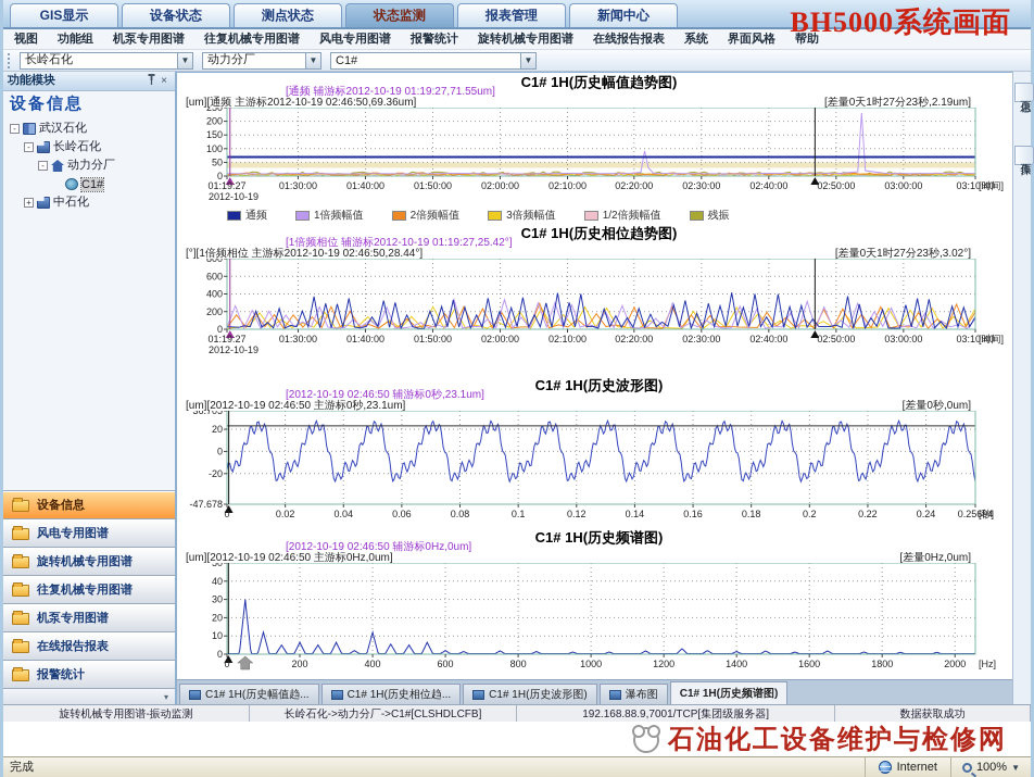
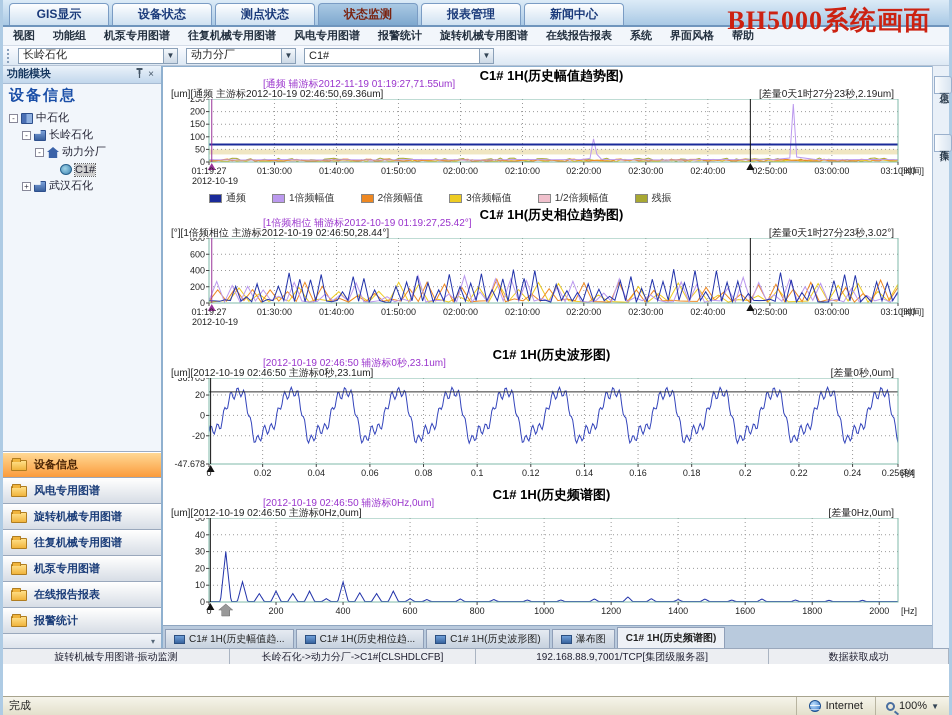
  GIS显示
  设备状态
  测点状态
  状态监测
  报表管理
  新闻中心
  BH5000系统画面
  视图
  功能组
  机泵专用图谱
  往复机械专用图谱
  风电专用图谱
  报警统计
  旋转机械专用图谱
  在线报告报表
  系统
  界面风格
  帮助
  长岭石化
  ▼
  动力分厂
  ▼
  C1#
  ▼
  功能模块
  ×
  设备信息
  -
- 武汉石化
+ 中石化
  -
  长岭石化
  -
  动力分厂
  C1#
  +
- 中石化
+ 武汉石化
  设备信息
  风电专用图谱
  旋转机械专用图谱
  往复机械专用图谱
  机泵专用图谱
  在线报告报表
  报警统计
  ▾
  C1# 1H(历史幅值趋势图)
- [通频 辅游标2012-10-19 01:19:27,71.55um]
+ [通频 辅游标2012-11-19 01:19:27,71.55um]
  [um][通频 主游标2012-10-19 02:46:50,69.36um]
  [差量0天1时27分23秒,2.19um]
  0
  50
  100
  150
  200
  250
  01:19:27
  2012-10-19
  01:30:00
  01:40:00
  01:50:00
  02:00:00
  02:10:00
  02:20:00
  02:30:00
  02:40:00
  02:50:00
  03:00:00
  03:10:40
  [时间]
  通频
  1倍频幅值
  2倍频幅值
  3倍频幅值
  1/2倍频幅值
  残振
  C1# 1H(历史相位趋势图)
  [1倍频相位 辅游标2012-10-19 01:19:27,25.42°]
  [°][1倍频相位 主游标2012-10-19 02:46:50,28.44°]
  [差量0天1时27分23秒,3.02°]
  0
  200
  400
  600
  800
  01:19:27
  2012-10-19
  01:30:00
  01:40:00
  01:50:00
  02:00:00
  02:10:00
  02:20:00
  02:30:00
  02:40:00
  02:50:00
  03:00:00
  03:10:40
  [时间]
  C1# 1H(历史波形图)
  [2012-10-19 02:46:50 辅游标0秒,23.1um]
  [um][2012-10-19 02:46:50 主游标0秒,23.1um]
  [差量0秒,0um]
  36.705
  20
  0
  -20
  -47.678
  0
  0.02
  0.04
  0.06
  0.08
  0.1
  0.12
  0.14
  0.16
  0.18
  0.2
  0.22
  0.24
  0.25694
  [秒]
  C1# 1H(历史频谱图)
  [2012-10-19 02:46:50 辅游标0Hz,0um]
  [um][2012-10-19 02:46:50 主游标0Hz,0um]
  [差量0Hz,0um]
  0
  10
  20
  30
  40
  50
  0
  200
  400
  600
  800
  1000
  1200
  1400
  1600
  1800
  2000
  [Hz]
  C1# 1H(历史幅值趋...
  C1# 1H(历史相位趋...
  C1# 1H(历史波形图)
  瀑布图
  C1# 1H(历史频谱图)
  旋转机械专用图谱-振动监测
  长岭石化->动力分厂->C1#[CLSHDLCFB]
  192.168.88.9,7001/TCP[集团级服务器]
  数据获取成功
- 石油化工设备维护与检修网
  完成
  Internet
  100%
  ▼
